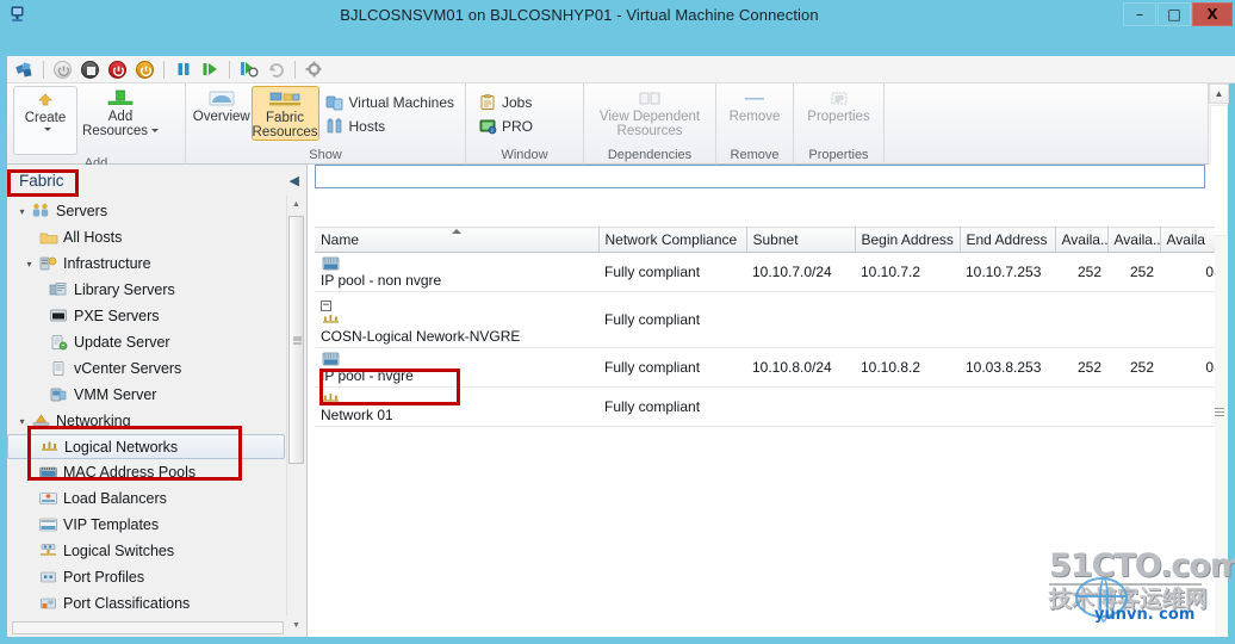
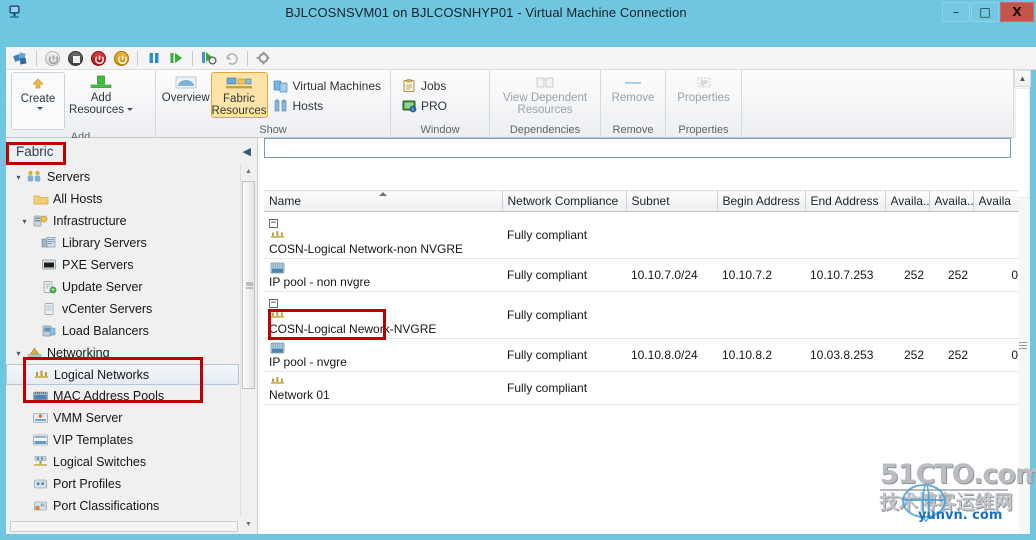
  BJLCOSNSVM01 on BJLCOSNHYP01 - Virtual Machine Connection
  –
  □
  X
  Create
  Add
  Resources
  Add
  Overview
  Fabric
  Resources
  Virtual Machines
  Hosts
  Show
  Jobs
  PRO
  Window
  View Dependent
  Resources
  Dependencies
  Remove
  Remove
  Properties
  Properties
  ▲
  Fabric
  ◀
  ▾
  Servers
  All Hosts
  ▾
  Infrastructure
  Library Servers
  PXE Servers
  Update Server
  vCenter Servers
- VMM Server
+ Load Balancers
  ▾
  Networking
  Logical Networks
  MAC Address Pools
- Load Balancers
+ VMM Server
  VIP Templates
  Logical Switches
  Port Profiles
  Port Classifications
  Name	Network Compliance	Subnet	Begin Address	End Address	Availa..	Availa..	Availa
+ − COSN-Logical Network-non NVGRE	Fully compliant
  IP pool - non nvgre	Fully compliant	10.10.7.0/24	10.10.7.2	10.10.7.253	252	252	0
  − COSN-Logical Nework-NVGRE	Fully compliant
  IP pool - nvgre	Fully compliant	10.10.8.0/24	10.10.8.2	10.03.8.253	252	252	0
  Network 01	Fully compliant
  51CTO.com
  技术博客运维网
  yunvn. com
